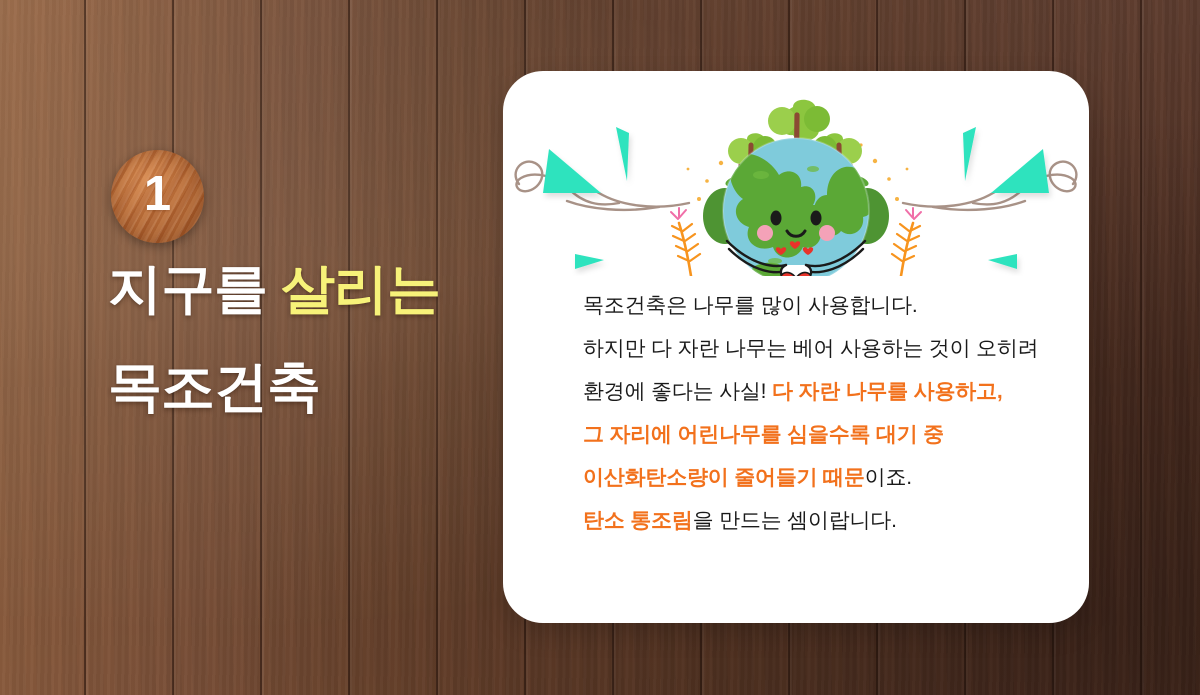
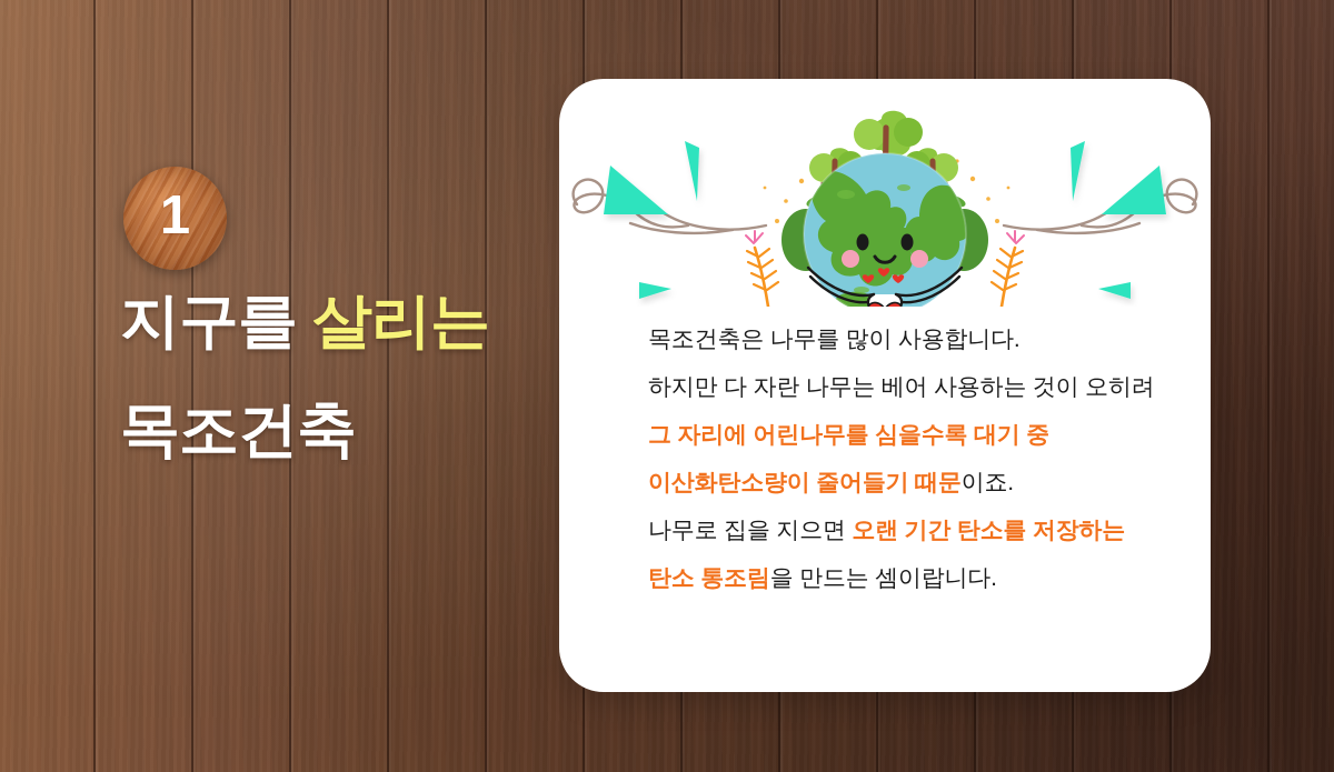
  1
  지구를 살리는
  목조건축
  목조건축은 나무를 많이 사용합니다.
  하지만 다 자란 나무는 베어 사용하는 것이 오히려
- 환경에 좋다는 사실! 다 자란 나무를 사용하고,
  그 자리에 어린나무를 심을수록 대기 중
  이산화탄소량이 줄어들기 때문이죠.
+ 나무로 집을 지으면 오랜 기간 탄소를 저장하는
  탄소 통조림을 만드는 셈이랍니다.
